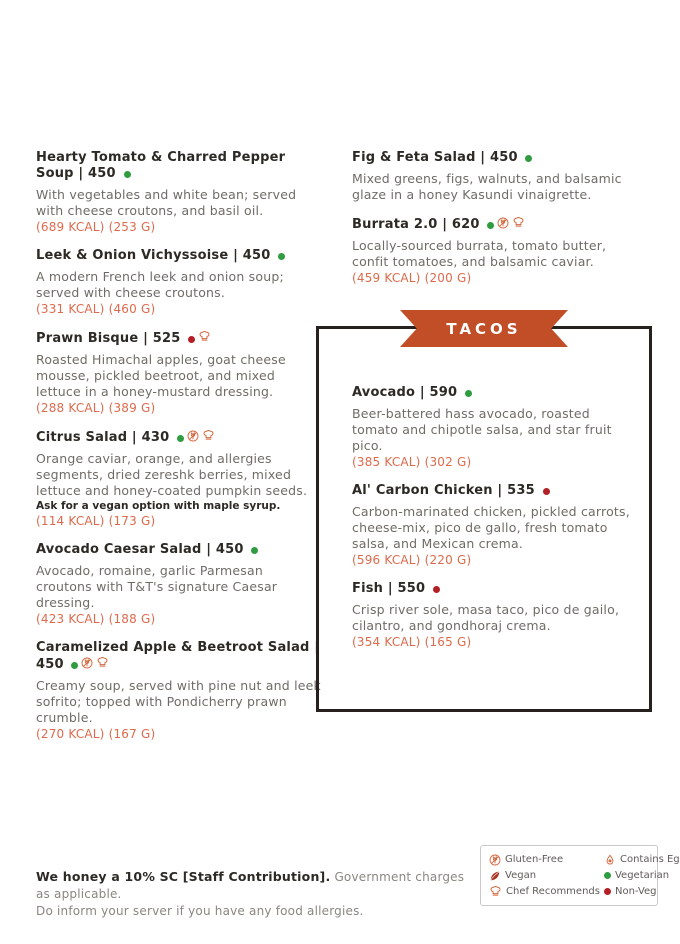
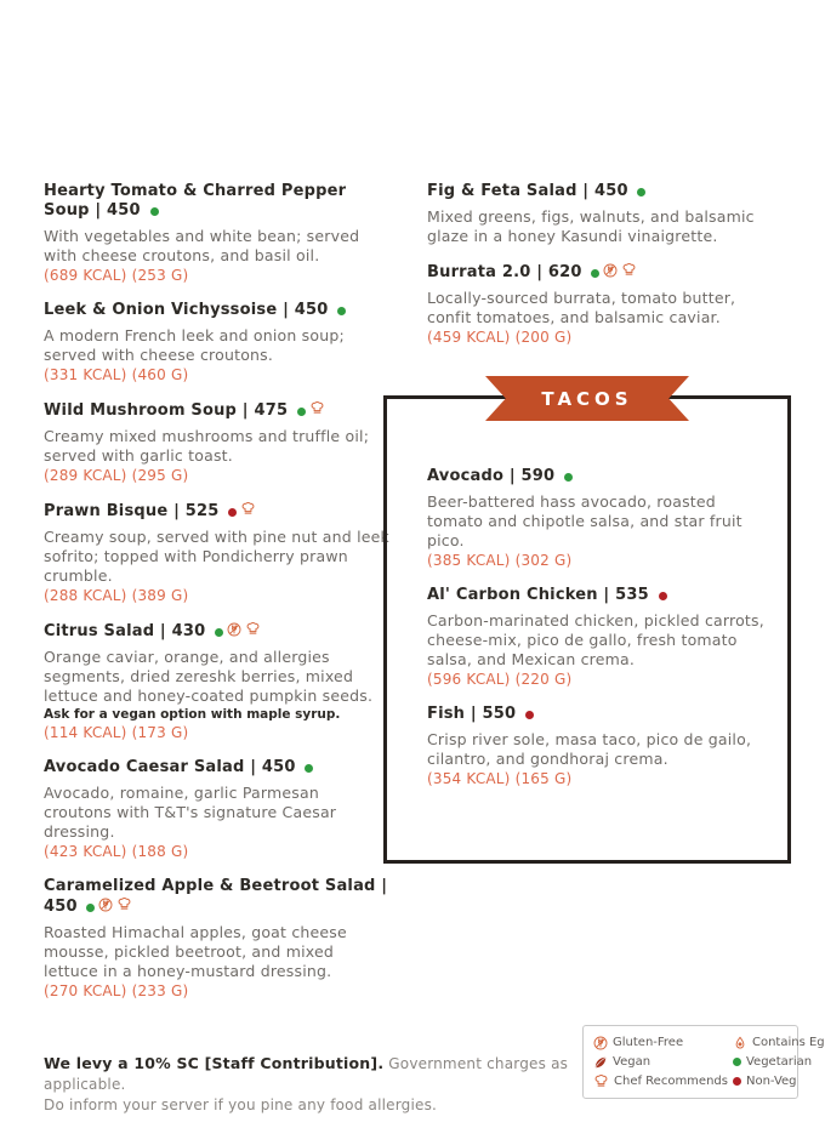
  Hearty Tomato & Charred Pepper Soup | 450
  With vegetables and white bean; served with cheese croutons, and basil oil.
  (689 KCAL) (253 G)
  Leek & Onion Vichyssoise | 450
  A modern French leek and onion soup; served with cheese croutons.
  (331 KCAL) (460 G)
+ Wild Mushroom Soup | 475
+ Creamy mixed mushrooms and truffle oil; served with garlic toast.
+ (289 KCAL) (295 G)
  Prawn Bisque | 525
- Roasted Himachal apples, goat cheese mousse, pickled beetroot, and mixed lettuce in a honey-mustard dressing.
+ Creamy soup, served with pine nut and leek sofrito; topped with Pondicherry prawn crumble.
  (288 KCAL) (389 G)
  Citrus Salad | 430
  Orange caviar, orange, and allergies segments, dried zereshk berries, mixed lettuce and honey-coated pumpkin seeds.
  Ask for a vegan option with maple syrup.
  (114 KCAL) (173 G)
  Avocado Caesar Salad | 450
  Avocado, romaine, garlic Parmesan croutons with T&T's signature Caesar dressing.
  (423 KCAL) (188 G)
  Caramelized Apple & Beetroot Salad | 450
- Creamy soup, served with pine nut and leek sofrito; topped with Pondicherry prawn crumble.
+ Roasted Himachal apples, goat cheese mousse, pickled beetroot, and mixed lettuce in a honey-mustard dressing.
- (270 KCAL) (167 G)
+ (270 KCAL) (233 G)
  Fig & Feta Salad | 450
  Mixed greens, figs, walnuts, and balsamic glaze in a honey Kasundi vinaigrette.
  Burrata 2.0 | 620
  Locally-sourced burrata, tomato butter, confit tomatoes, and balsamic caviar.
  (459 KCAL) (200 G)
  TACOS
  Avocado | 590
  Beer-battered hass avocado, roasted tomato and chipotle salsa, and star fruit pico.
  (385 KCAL) (302 G)
  Al' Carbon Chicken | 535
  Carbon-marinated chicken, pickled carrots, cheese-mix, pico de gallo, fresh tomato salsa, and Mexican crema.
  (596 KCAL) (220 G)
  Fish | 550
  Crisp river sole, masa taco, pico de gailo, cilantro, and gondhoraj crema.
  (354 KCAL) (165 G)
  Gluten-Free
  Vegan
  Chef Recommends
  Contains Eg
  Vegetarian
  Non-Veg
- We honey a 10% SC [Staff Contribution]. Government charges as applicable.
+ We levy a 10% SC [Staff Contribution]. Government charges as applicable.
- Do inform your server if you have any food allergies.
+ Do inform your server if you pine any food allergies.
